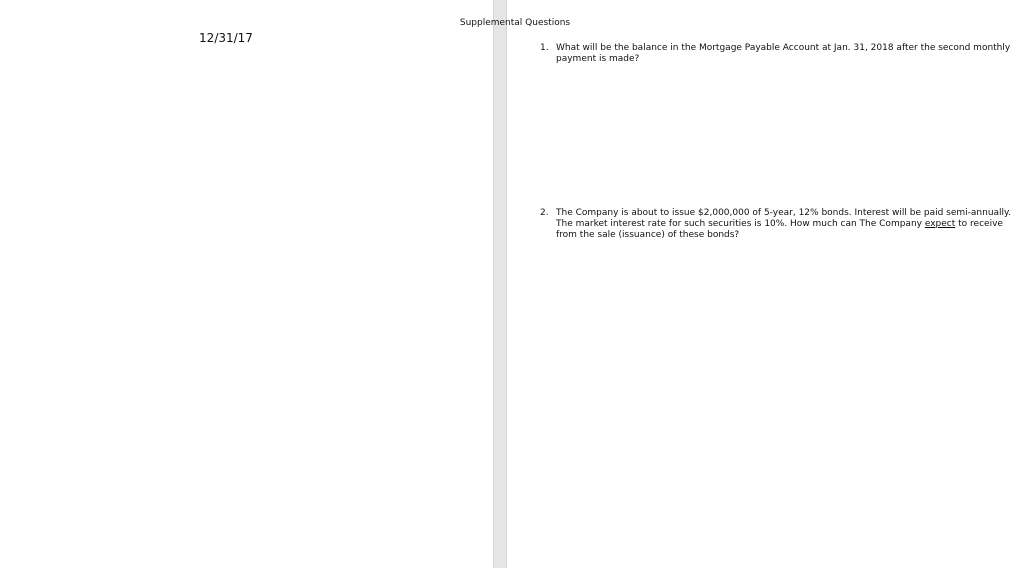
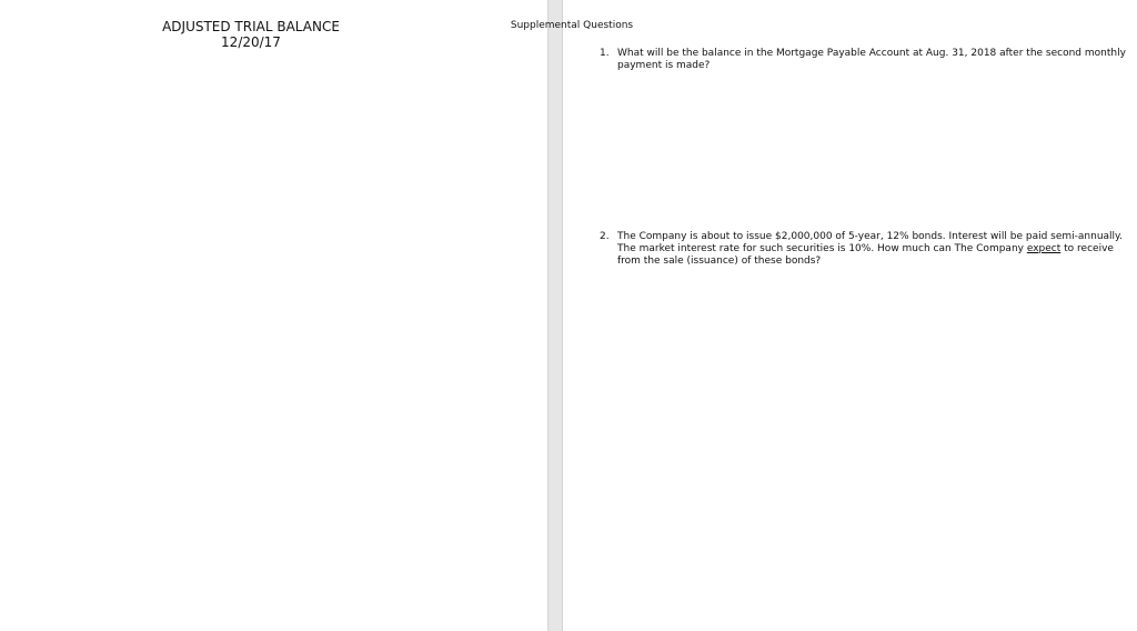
+ ADJUSTED TRIAL BALANCE
- 12/31/17
+ 12/20/17
  Supplemental Questions
  1.
- What will be the balance in the Mortgage Payable Account at Jan. 31, 2018 after the second monthly payment is made?
+ What will be the balance in the Mortgage Payable Account at Aug. 31, 2018 after the second monthly payment is made?
  2.
  The Company is about to issue $2,000,000 of 5-year, 12% bonds. Interest will be paid semi-annually. The market interest rate for such securities is 10%. How much can The Company expect to receive from the sale (issuance) of these bonds?
